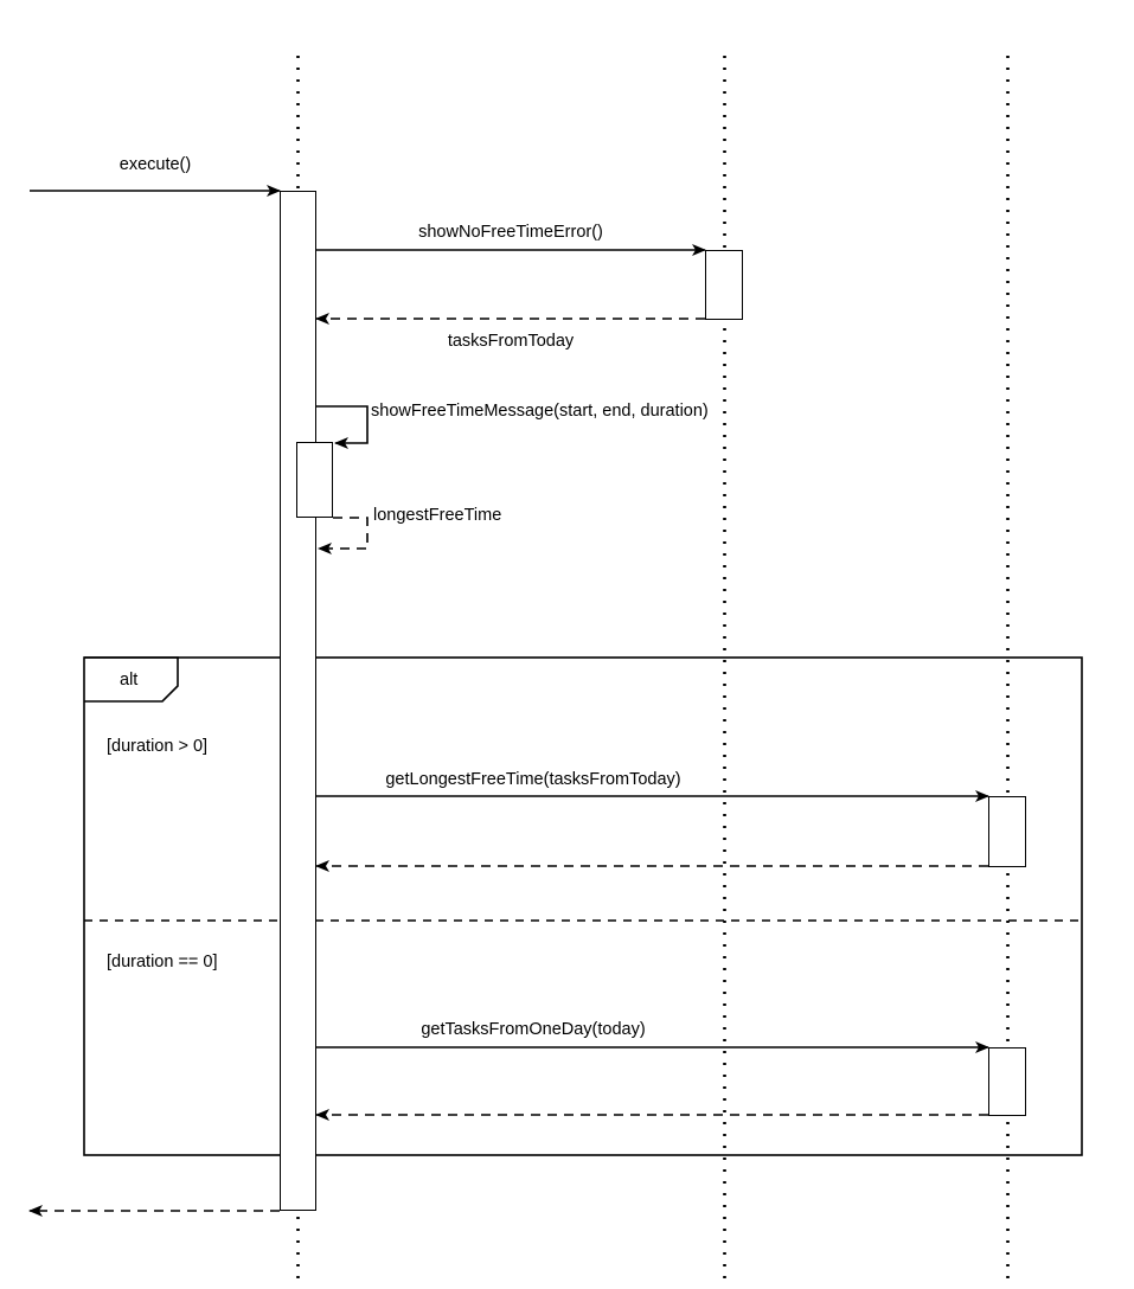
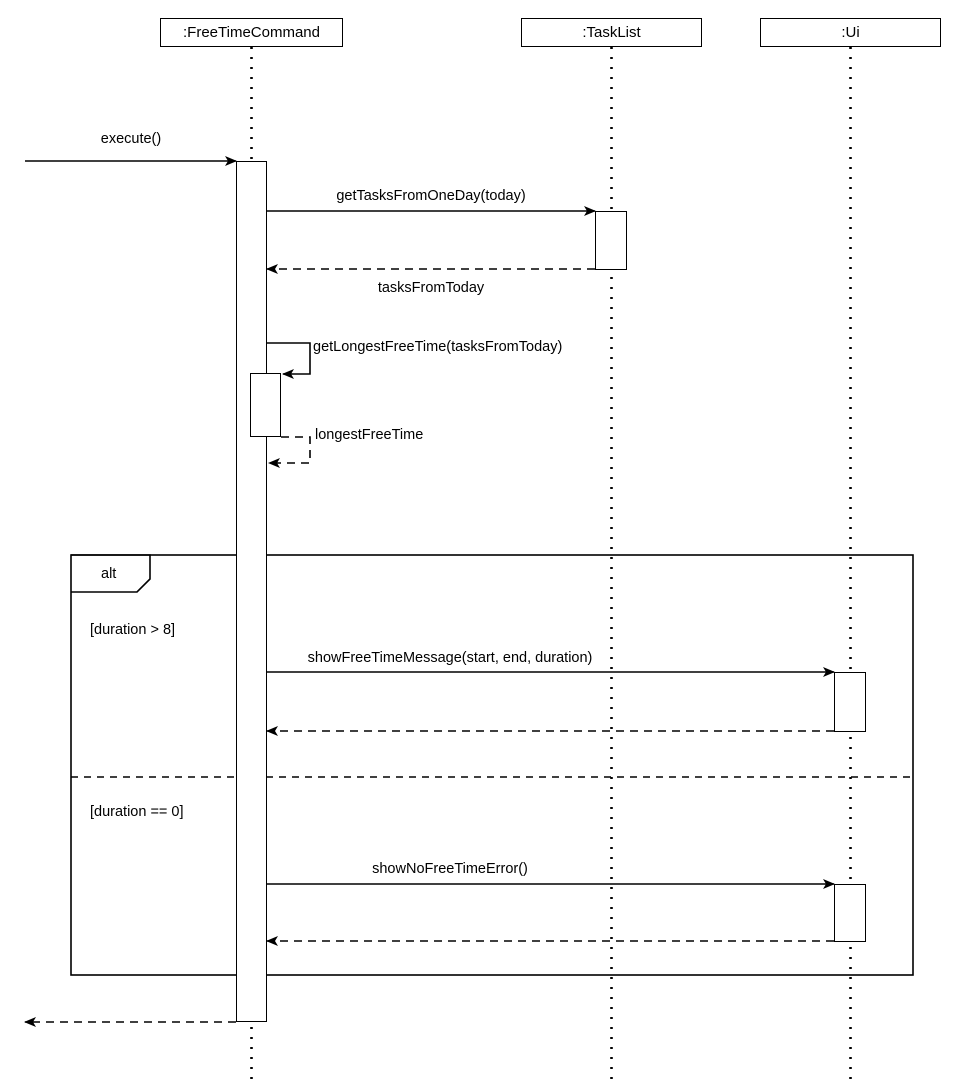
+ :FreeTimeCommand
+ :TaskList
+ :Ui
  execute()
- showNoFreeTimeError()
+ getTasksFromOneDay(today)
  tasksFromToday
- showFreeTimeMessage(start, end, duration)
+ getLongestFreeTime(tasksFromToday)
  longestFreeTime
- getLongestFreeTime(tasksFromToday)
+ showFreeTimeMessage(start, end, duration)
- getTasksFromOneDay(today)
+ showNoFreeTimeError()
  alt
- [duration > 0]
+ [duration > 8]
  [duration == 0]
